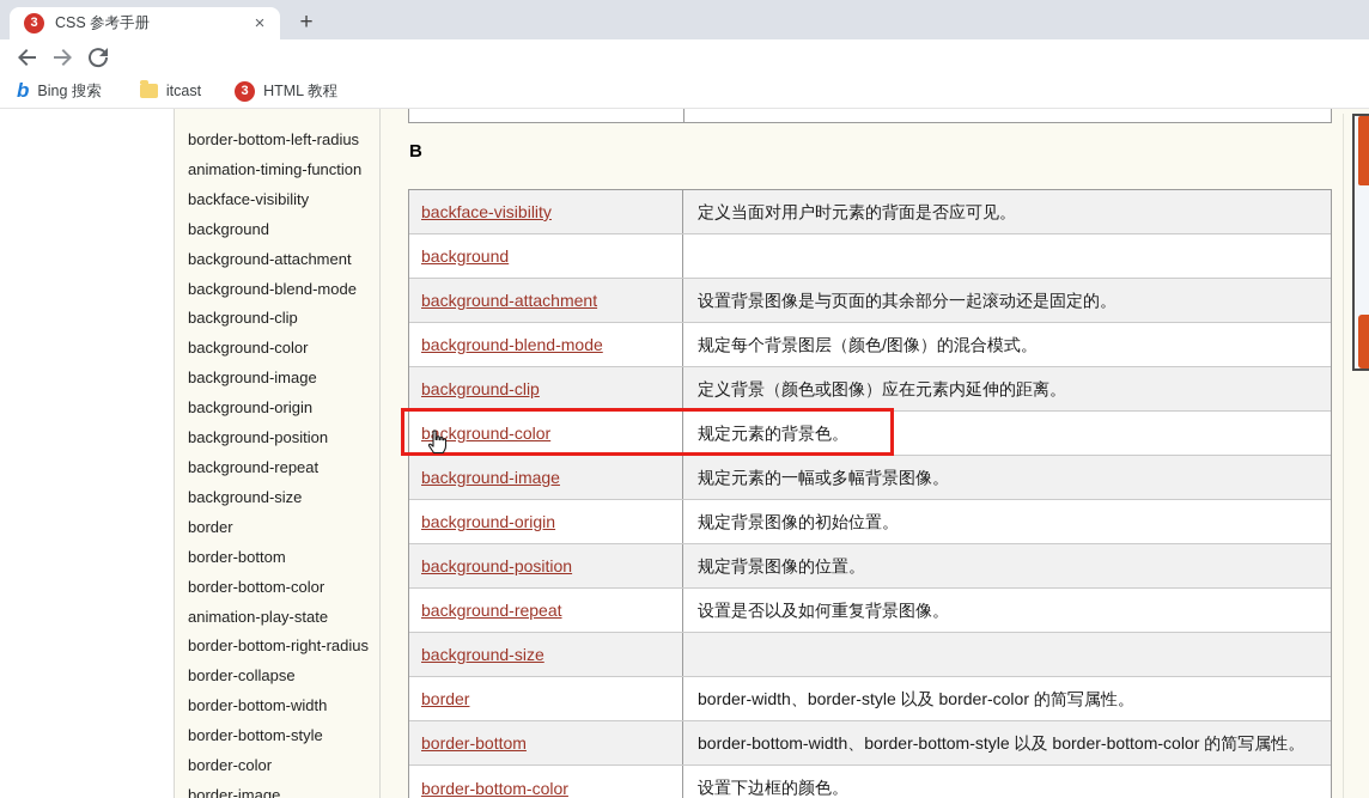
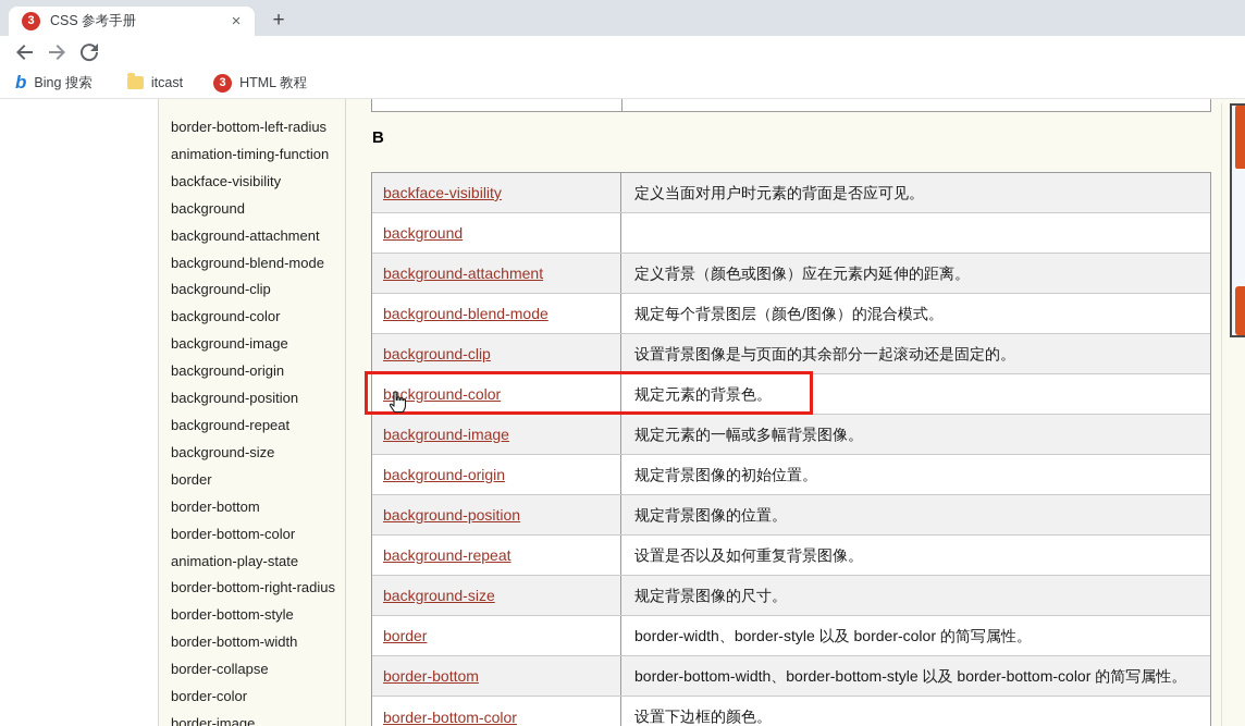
  3
  CSS 参考手册
  ×
  +
  b
  Bing 搜索
  itcast
  3
  HTML 教程
  border-bottom-left-radius
  animation-timing-function
  backface-visibility
  background
  background-attachment
  background-blend-mode
  background-clip
  background-color
  background-image
  background-origin
  background-position
  background-repeat
  background-size
  border
  border-bottom
  border-bottom-color
  animation-play-state
  border-bottom-right-radius
- border-collapse
+ border-bottom-style
  border-bottom-width
- border-bottom-style
+ border-collapse
  border-color
  border-image
  B
  backface-visibility
  定义当面对用户时元素的背面是否应可见。
  background
  background-attachment
- 设置背景图像是与页面的其余部分一起滚动还是固定的。
+ 定义背景（颜色或图像）应在元素内延伸的距离。
  background-blend-mode
  规定每个背景图层（颜色/图像）的混合模式。
  background-clip
- 定义背景（颜色或图像）应在元素内延伸的距离。
+ 设置背景图像是与页面的其余部分一起滚动还是固定的。
  bckground-color
  规定元素的背景色。
  background-image
  规定元素的一幅或多幅背景图像。
  background-origin
  规定背景图像的初始位置。
  background-position
  规定背景图像的位置。
  background-repeat
  设置是否以及如何重复背景图像。
  background-size
+ 规定背景图像的尺寸。
  border
  border-width、border-style 以及 border-color 的简写属性。
  border-bottom
  border-bottom-width、border-bottom-style 以及 border-bottom-color 的简写属性。
  border-bottom-color
  设置下边框的颜色。
